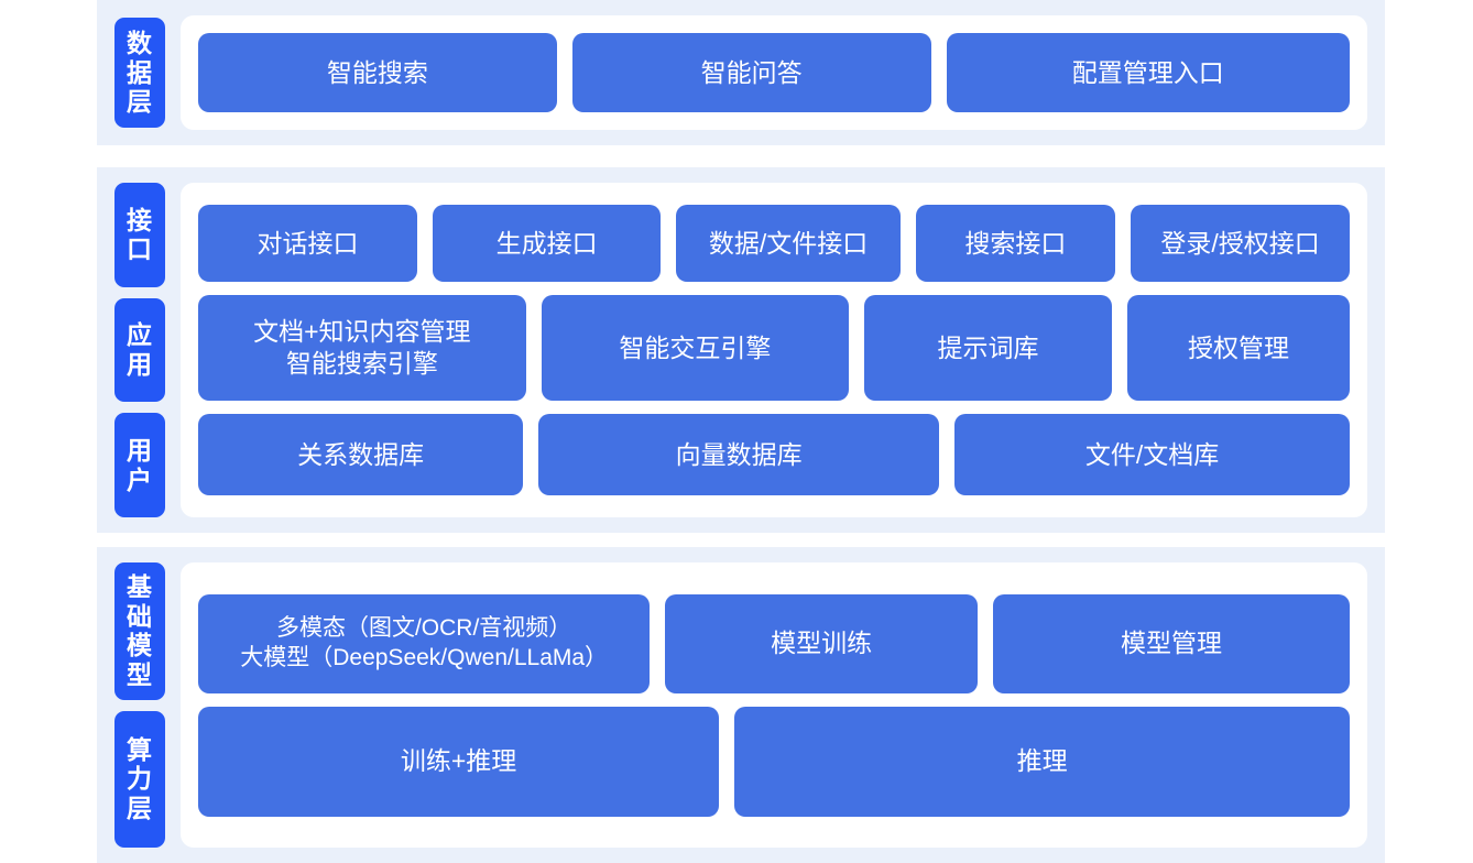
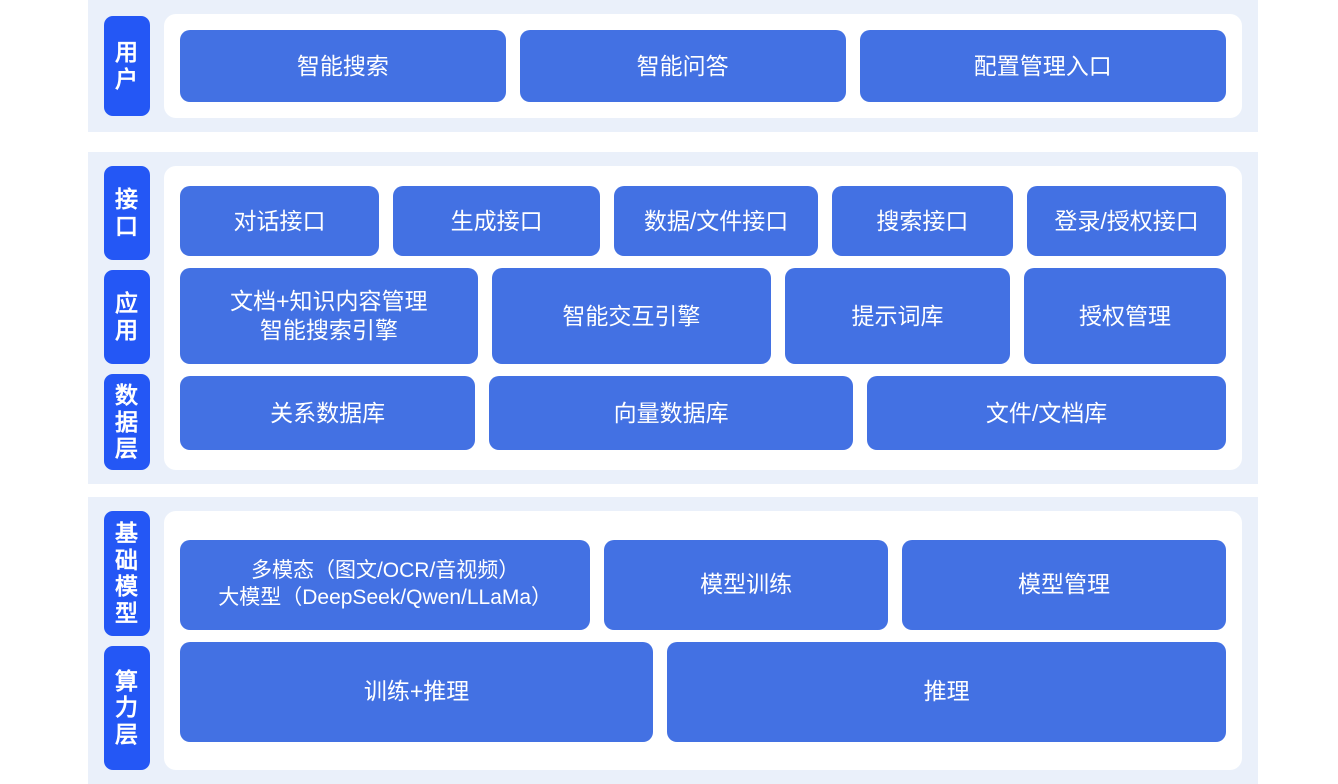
- 数据层
+ 用户
  智能搜索
  智能问答
  配置管理入口
  接口
  应用
- 用户
+ 数据层
  对话接口
  生成接口
  数据/文件接口
  搜索接口
  登录/授权接口
  文档+知识内容管理
  智能搜索引擎
  智能交互引擎
  提示词库
  授权管理
  关系数据库
  向量数据库
  文件/文档库
  基础模型
  算力层
  多模态（图文/OCR/音视频）
  大模型（DeepSeek/Qwen/LLaMa）
  模型训练
  模型管理
  训练+推理
  推理
